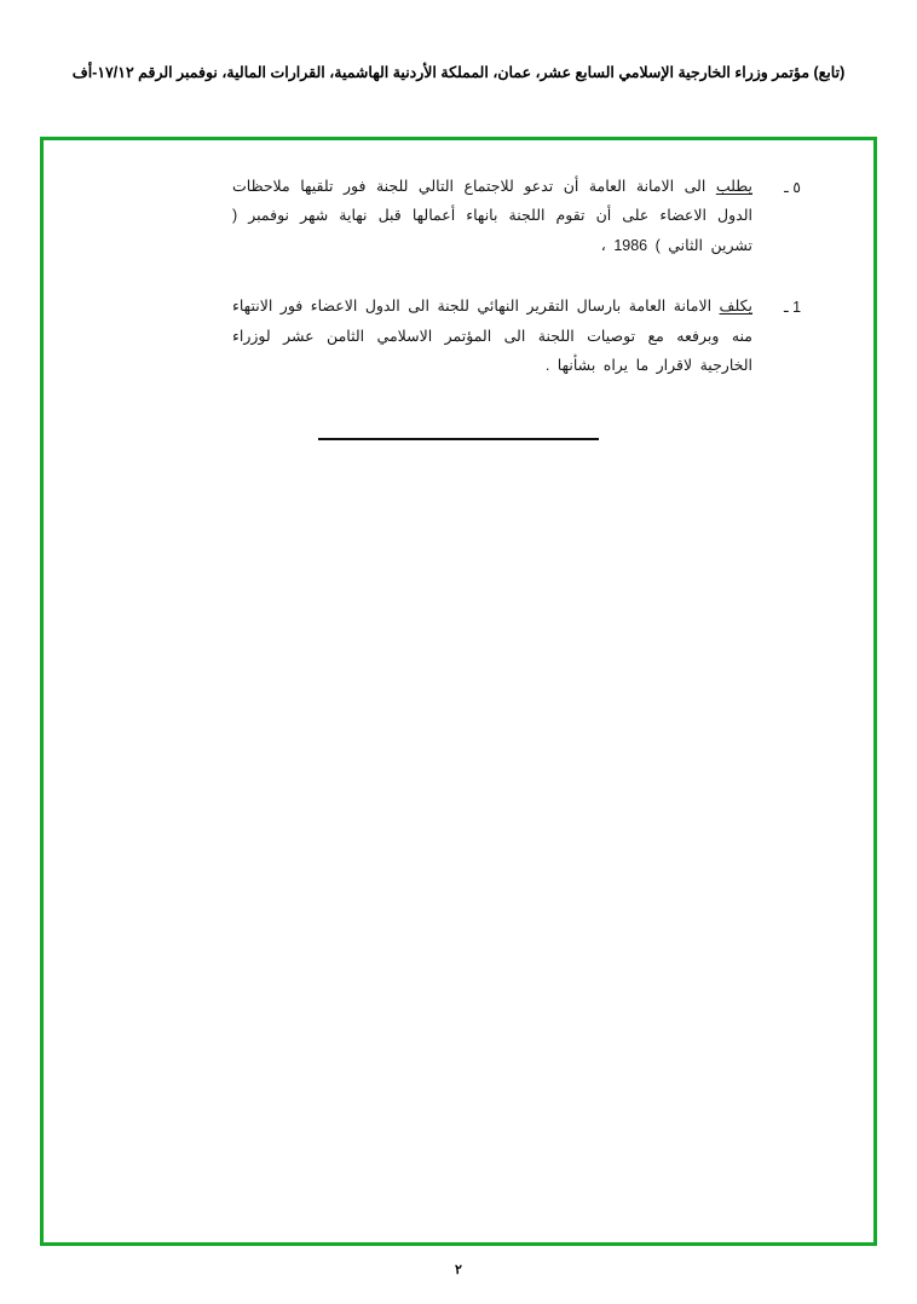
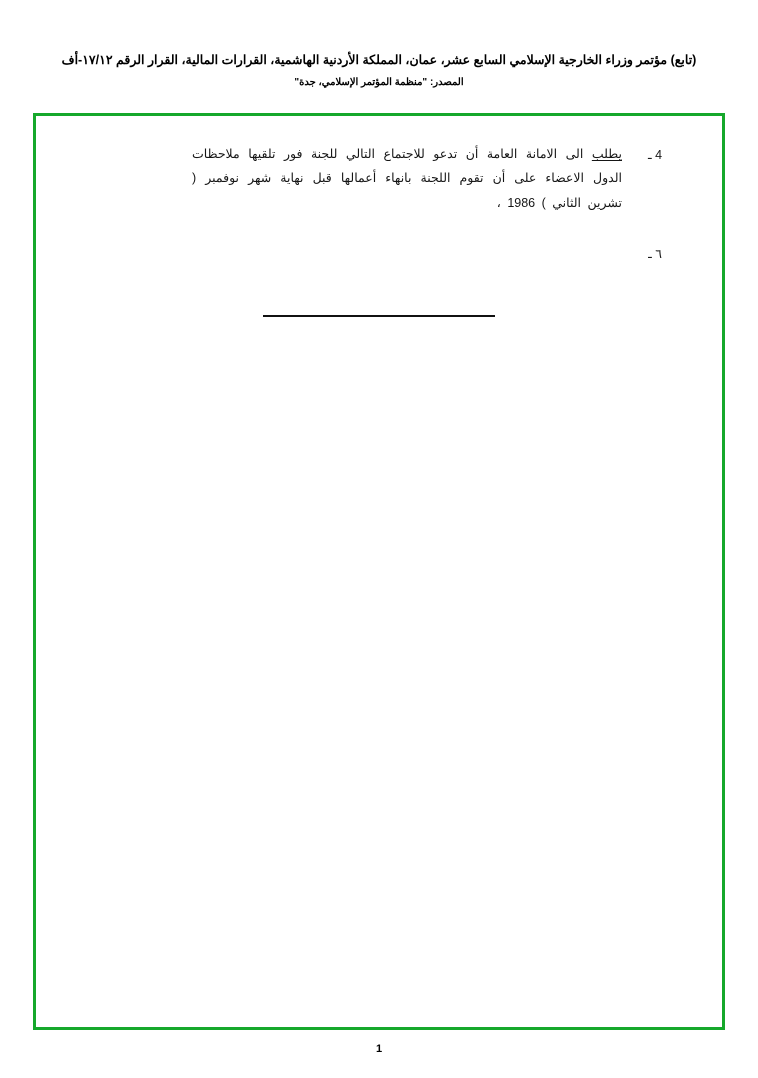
- (تابع) مؤتمر وزراء الخارجية الإسلامي السابع عشر، عمان، المملكة الأردنية الهاشمية، القرارات المالية، نوفمبر الرقم ١٧/١٢-أف
+ (تابع) مؤتمر وزراء الخارجية الإسلامي السابع عشر، عمان، المملكة الأردنية الهاشمية، القرارات المالية، القرار الرقم ١٧/١٢-أف
+ المصدر: "منظمة المؤتمر الإسلامي، جدة"
- ٥ ـ
+ 4 ـ
  يطلب الى الامانة العامة أن تدعو للاجتماع التالي للجنة فور تلقيها ملاحظات الدول الاعضاء على أن تقوم اللجنة بانهاء أعمالها قبل نهاية شهر نوفمبر ( تشرين الثاني ) 1986 ،
- 1 ـ
+ ٦ ـ
- يكلف الامانة العامة بارسال التقرير النهائي للجنة الى الدول الاعضاء فور الانتهاء منه وبرفعه مع توصيات اللجنة الى المؤتمر الاسلامي الثامن عشر لوزراء الخارجية لاقرار ما يراه بشأنها .
- ٢
+ 1
